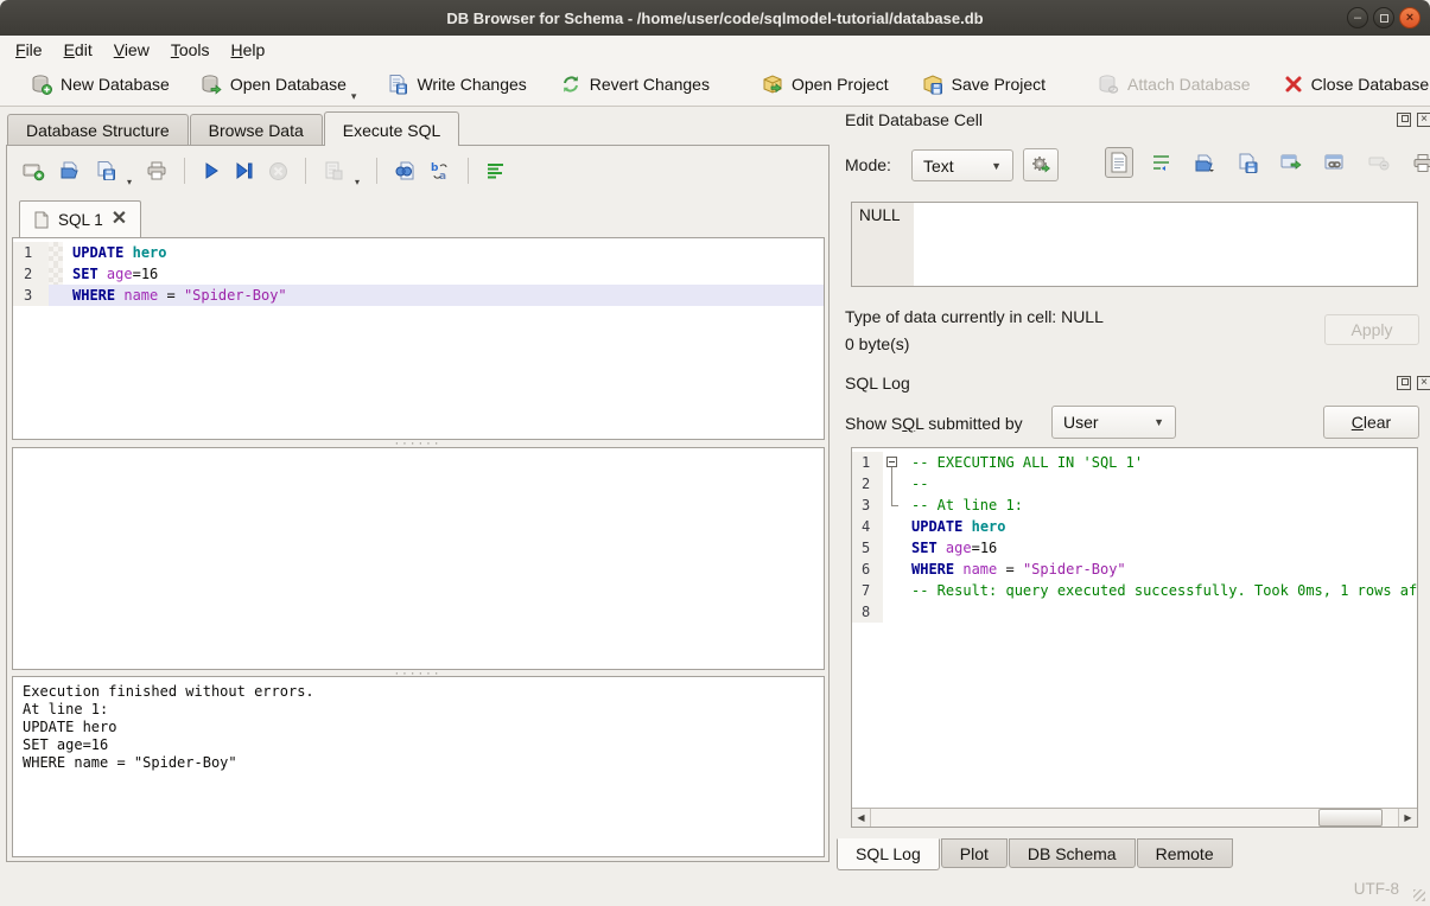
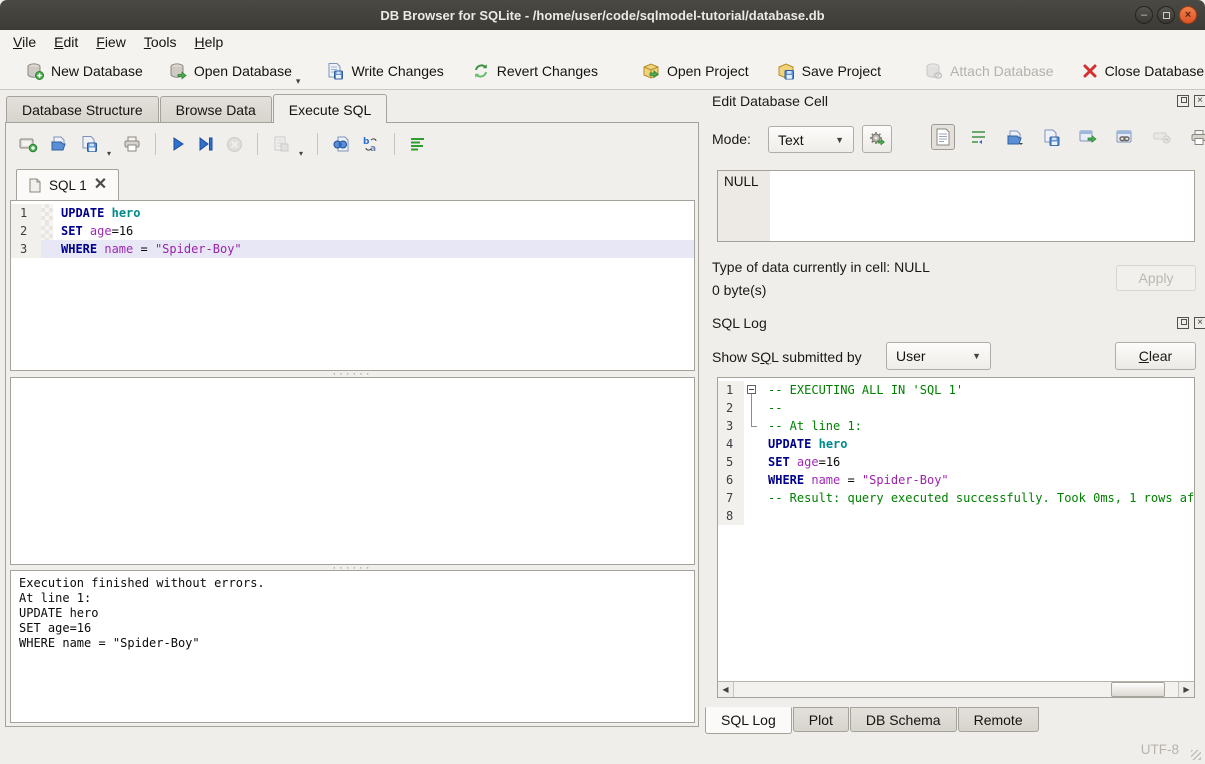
- DB Browser for Schema - /home/user/code/sqlmodel-tutorial/database.db
+ DB Browser for SQLite - /home/user/code/sqlmodel-tutorial/database.db
  –
  ×
- File
+ Vile
  Edit
- View
+ Fiew
  Tools
  Help
  New Database
  Open Database
  ▾
  Write Changes
  Revert Changes
  Open Project
  Save Project
  Attach Database
  Close Database
  Database Structure
  Browse Data
  Execute SQL
  ▾
  ▾
  b
  a
  SQL 1
  ✕
  1
  UPDATE hero
  2
  SET age=16
  3
  WHERE name = "Spider-Boy"
  ······
  ······
  Execution finished without errors.
  At line 1:
  UPDATE hero
  SET age=16
  WHERE name = "Spider-Boy"
  Edit Database Cell
  ×
  Mode:
  Text
  ▼
  NULL
  Type of data currently in cell: NULL
  0 byte(s)
  Apply
  SQL Log
  ×
  Show SQL submitted by
  User
  ▼
  Clear
  1
  -- EXECUTING ALL IN 'SQL 1'
  2
  --
  3
  -- At line 1:
  4
  UPDATE hero
  5
  SET age=16
  6
  WHERE name = "Spider-Boy"
  7
  -- Result: query executed successfully. Took 0ms, 1 rows af
  8
  ◀
  ▶
  SQL Log
  Plot
  DB Schema
  Remote
  UTF-8
